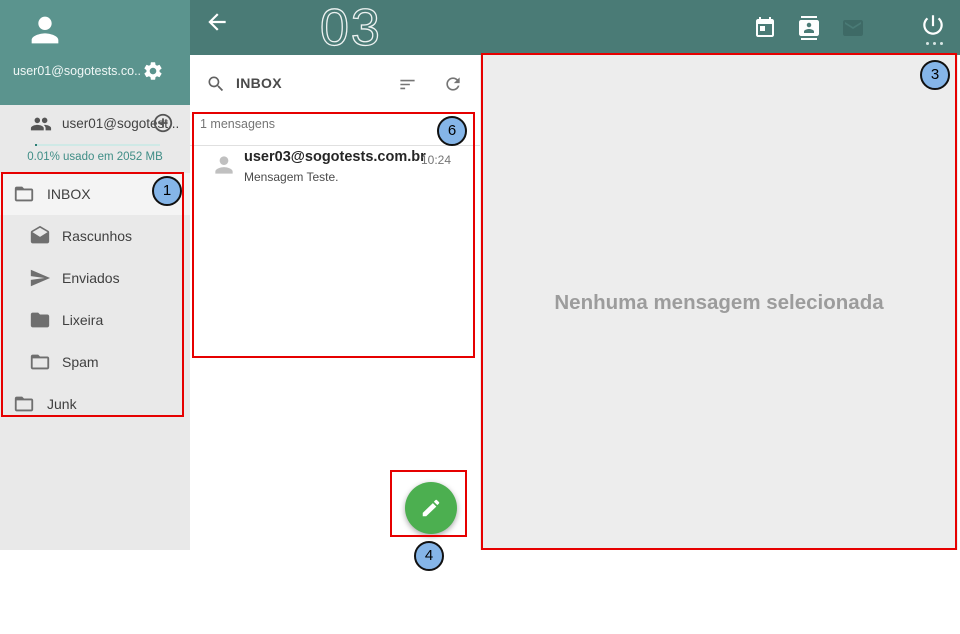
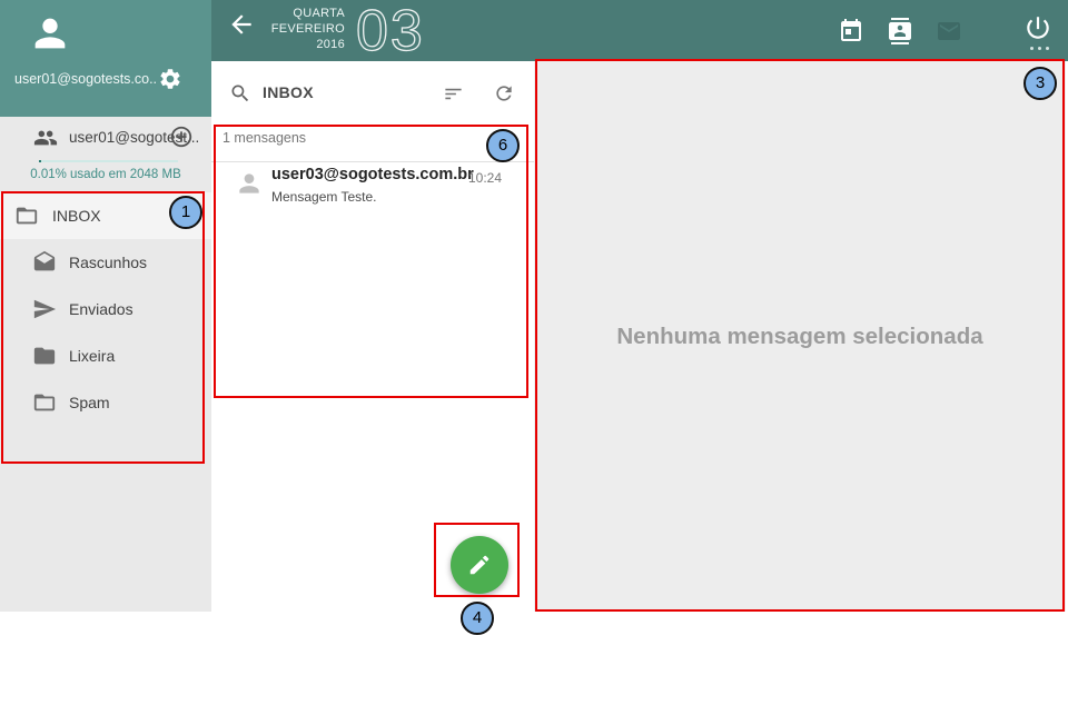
+ QUARTA
+ FEVEREIRO
+ 2016
  03
  user01@sogotests.co..
  user01@sogote...
- 0.01% usado em 2052 MB
+ 0.01% usado em 2048 MB
  INBOX
  Rascunhos
  Enviados
  Lixeira
  Spam
- Junk
  INBOX
  1 mensagens
  user03@sogotests.com.br
  10:24
  Mensagem Teste.
  Nenhuma mensagem selecionada
  1
  6
  3
  4
